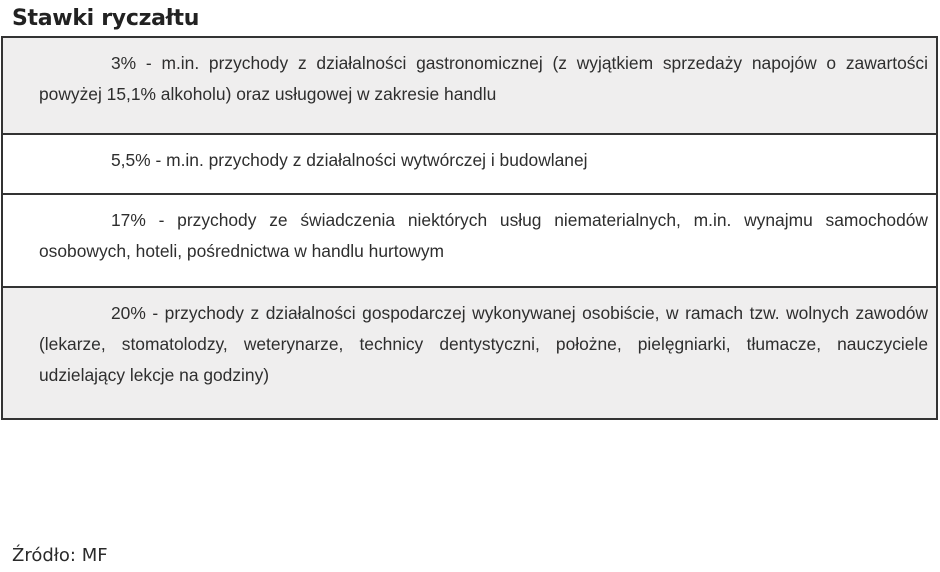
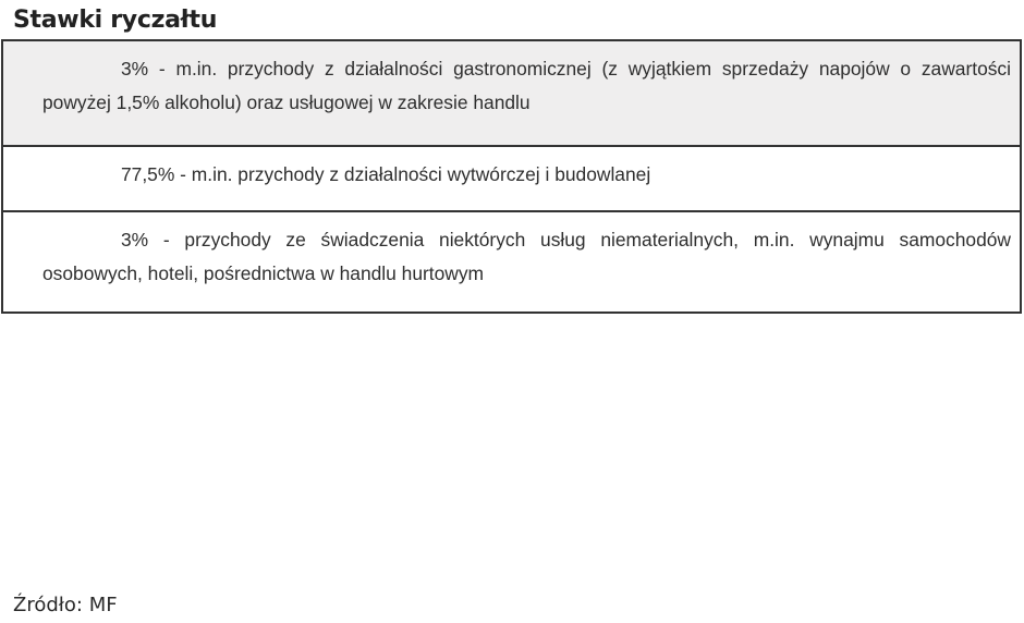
  Stawki ryczałtu
- 3% - m.in. przychody z działalności gastronomicznej (z wyjątkiem sprzedaży napojów o zawartości powyżej 15,1% alkoholu) oraz usługowej w zakresie handlu
+ 3% - m.in. przychody z działalności gastronomicznej (z wyjątkiem sprzedaży napojów o zawartości powyżej 1,5% alkoholu) oraz usługowej w zakresie handlu
- 5,5% - m.in. przychody z działalności wytwórczej i budowlanej
+ 77,5% - m.in. przychody z działalności wytwórczej i budowlanej
- 17% - przychody ze świadczenia niektórych usług niematerialnych, m.in. wynajmu samochodów osobowych, hoteli, pośrednictwa w handlu hurtowym
+ 3% - przychody ze świadczenia niektórych usług niematerialnych, m.in. wynajmu samochodów osobowych, hoteli, pośrednictwa w handlu hurtowym
- 20% - przychody z działalności gospodarczej wykonywanej osobiście, w ramach tzw. wolnych zawodów (lekarze, stomatolodzy, weterynarze, technicy dentystyczni, położne, pielęgniarki, tłumacze, nauczyciele udzielający lekcje na godziny)
  Źródło: MF
